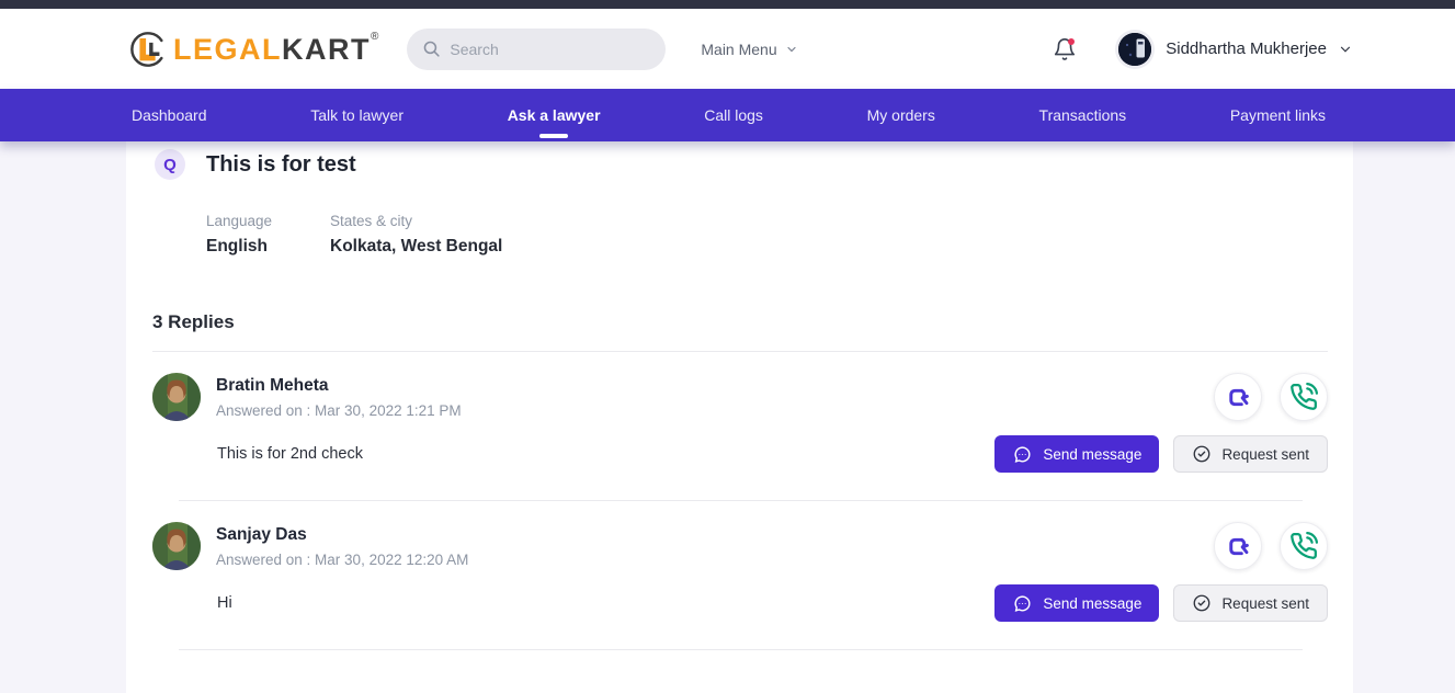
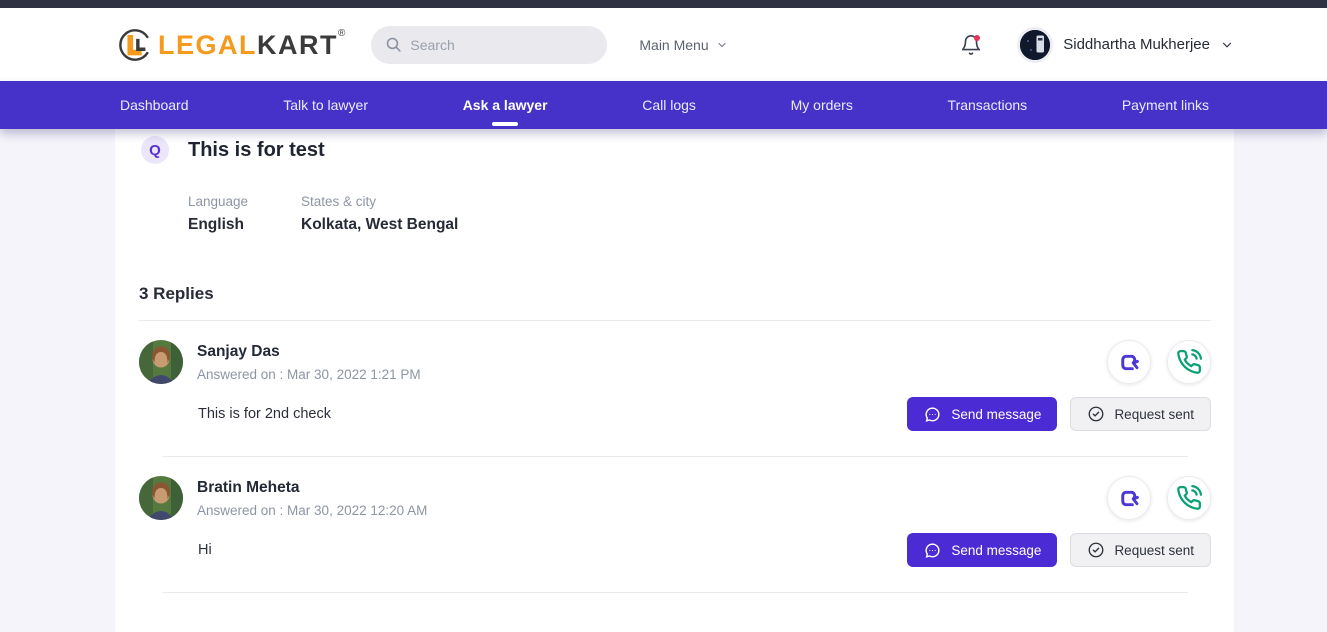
  LEGALKART
  ®
  Search
  Main Menu
  Siddhartha Mukherjee
  Dashboard
  Talk to lawyer
  Ask a lawyer
  Call logs
  My orders
  Transactions
  Payment links
  Q
  This is for test
  Language
  English
  States & city
  Kolkata, West Bengal
  3 Replies
- Bratin Meheta
+ Sanjay Das
  Answered on : Mar 30, 2022 1:21 PM
  This is for 2nd check
  Send message
  Request sent
- Sanjay Das
+ Bratin Meheta
  Answered on : Mar 30, 2022 12:20 AM
  Hi
  Send message
  Request sent
